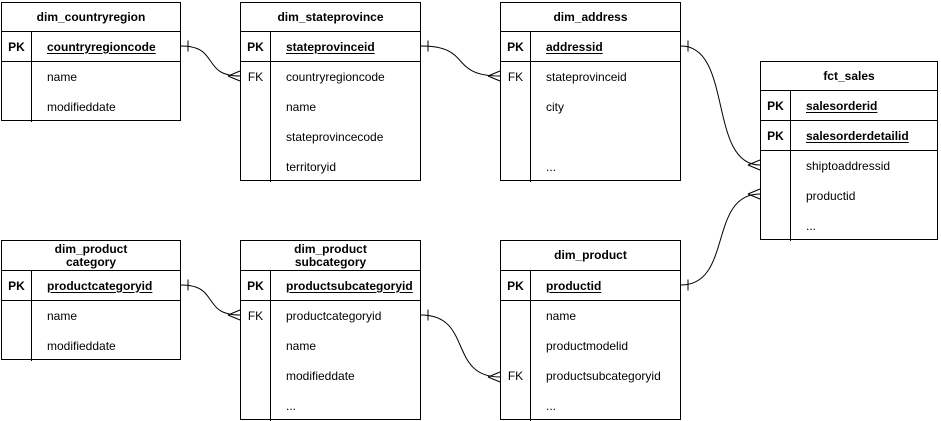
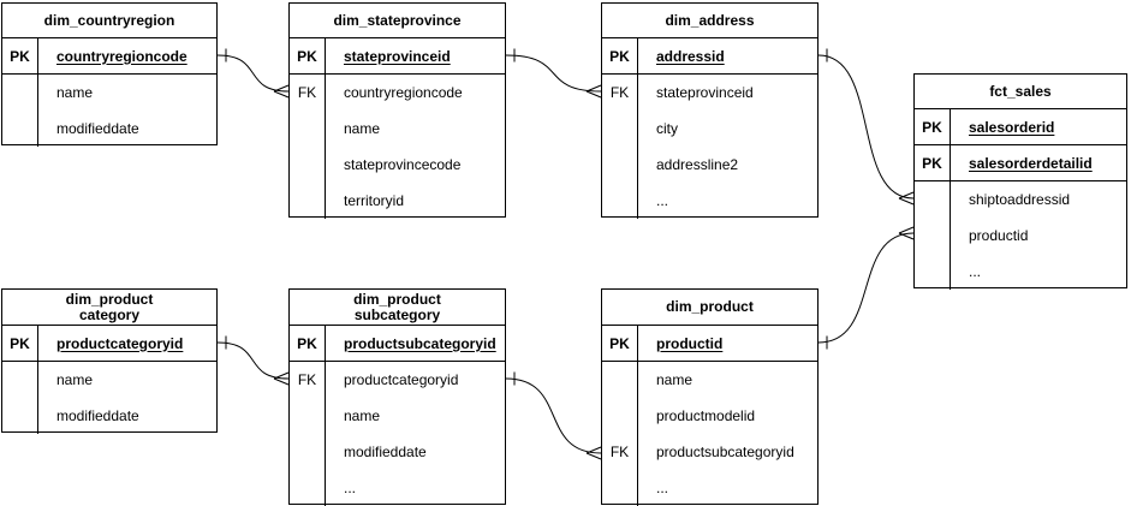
  dim_countryregion
  PK
  countryregioncode
  name
  modifieddate
  dim_stateprovince
  PK
  stateprovinceid
  FK
  countryregioncode
  name
  stateprovincecode
  territoryid
  dim_address
  PK
  addressid
  FK
  stateprovinceid
  city
+ addressline2
  ...
  fct_sales
  PK
  salesorderid
  PK
  salesorderdetailid
  shiptoaddressid
  productid
  ...
  dim_product
  category
  PK
  productcategoryid
  name
  modifieddate
  dim_product
  subcategory
  PK
  productsubcategoryid
  FK
  productcategoryid
  name
  modifieddate
  ...
  dim_product
  PK
  productid
  name
  productmodelid
  FK
  productsubcategoryid
  ...
